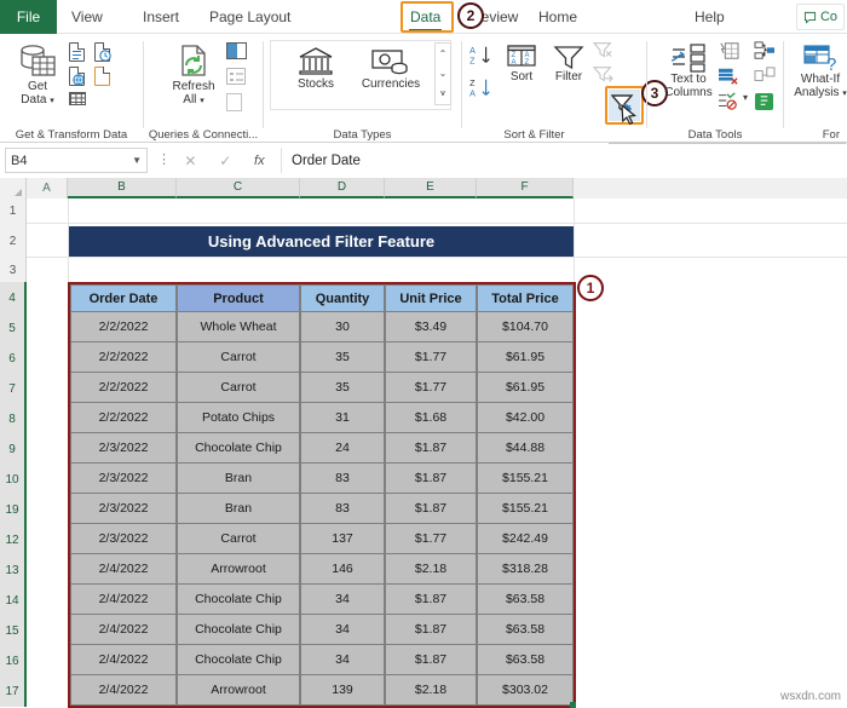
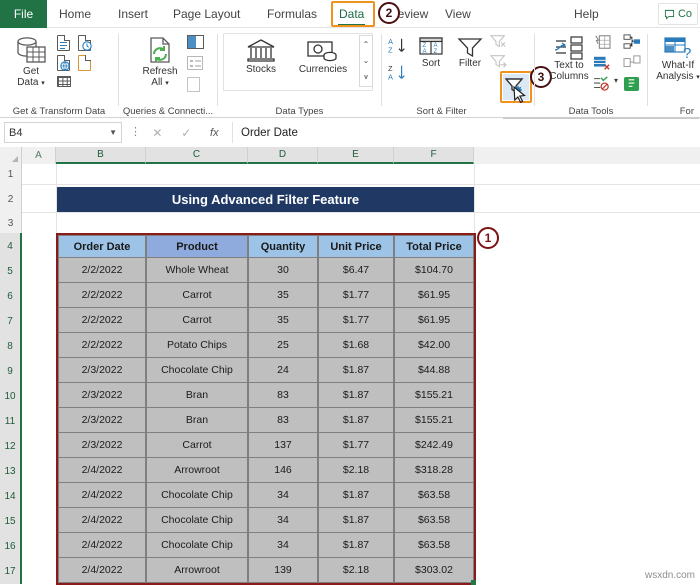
  File
- View
+ Home
  Insert
  Page Layout
+ Formulas
  Data
  eview
- Home
+ View
  Help
  2
  Co
  Get
  Data
  Get & Transform Data
  Refresh
  All
  Queries & Connecti...
  Stocks
  Currencies
  ⌃
  ⌄
  ⩛
  Data Types
  A
  Z
  Z
  A
  Sort
  Filter
  Sort & Filter
  3
  Text to
  Columns
  ▾
  Data Tools
  ?
  What-If
  Analysis
  For
  B4
  ▼
  ⋮
  ✕
  ✓
  fx
  Order Date
  A
  B
  C
  D
  E
  F
  1
  2
  3
  4
  5
  6
  7
  8
  9
  10
- 19
+ 11
  12
  13
  14
  15
  16
  17
  Using Advanced Filter Feature
  Order Date
  Product
  Quantity
  Unit Price
  Total Price
  2/2/2022
  Whole Wheat
  30
- $3.49
+ $6.47
  $104.70
  2/2/2022
  Carrot
  35
  $1.77
  $61.95
  2/2/2022
  Carrot
  35
  $1.77
  $61.95
  2/2/2022
  Potato Chips
- 31
+ 25
  $1.68
  $42.00
  2/3/2022
  Chocolate Chip
  24
  $1.87
  $44.88
  2/3/2022
  Bran
  83
  $1.87
  $155.21
  2/3/2022
  Bran
  83
  $1.87
  $155.21
  2/3/2022
  Carrot
  137
  $1.77
  $242.49
  2/4/2022
  Arrowroot
  146
  $2.18
  $318.28
  2/4/2022
  Chocolate Chip
  34
  $1.87
  $63.58
  2/4/2022
  Chocolate Chip
  34
  $1.87
  $63.58
  2/4/2022
  Chocolate Chip
  34
  $1.87
  $63.58
  2/4/2022
  Arrowroot
  139
  $2.18
  $303.02
  1
  wsxdn.com
